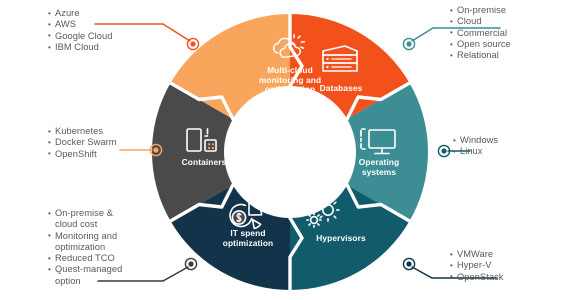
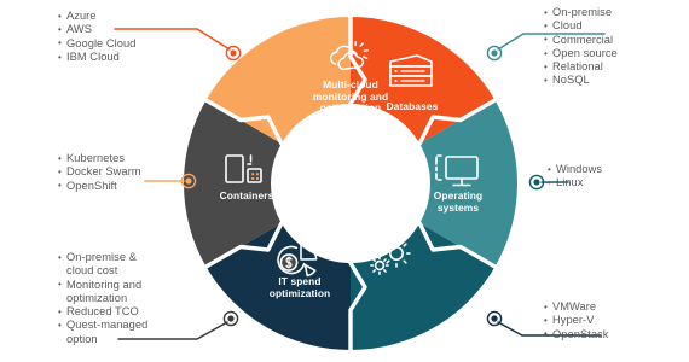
  Multi-cloud
  monitoring and
  optimization
  Databases
  Operating
  systems
- Hypervisors
  IT spend
  optimization
  Containers
  Azure
  AWS
  Google Cloud
  IBM Cloud
  On-premise
  Cloud
  Commercial
  Open source
  Relational
+ NoSQL
  Kubernetes
  Docker Swarm
  OpenShift
  Windows
  Linux
  On-premise & cloud cost
  Monitoring and optimization
  Reduced TCO
  Quest-managed option
  VMWare
  Hyper-V
  OpenStack
